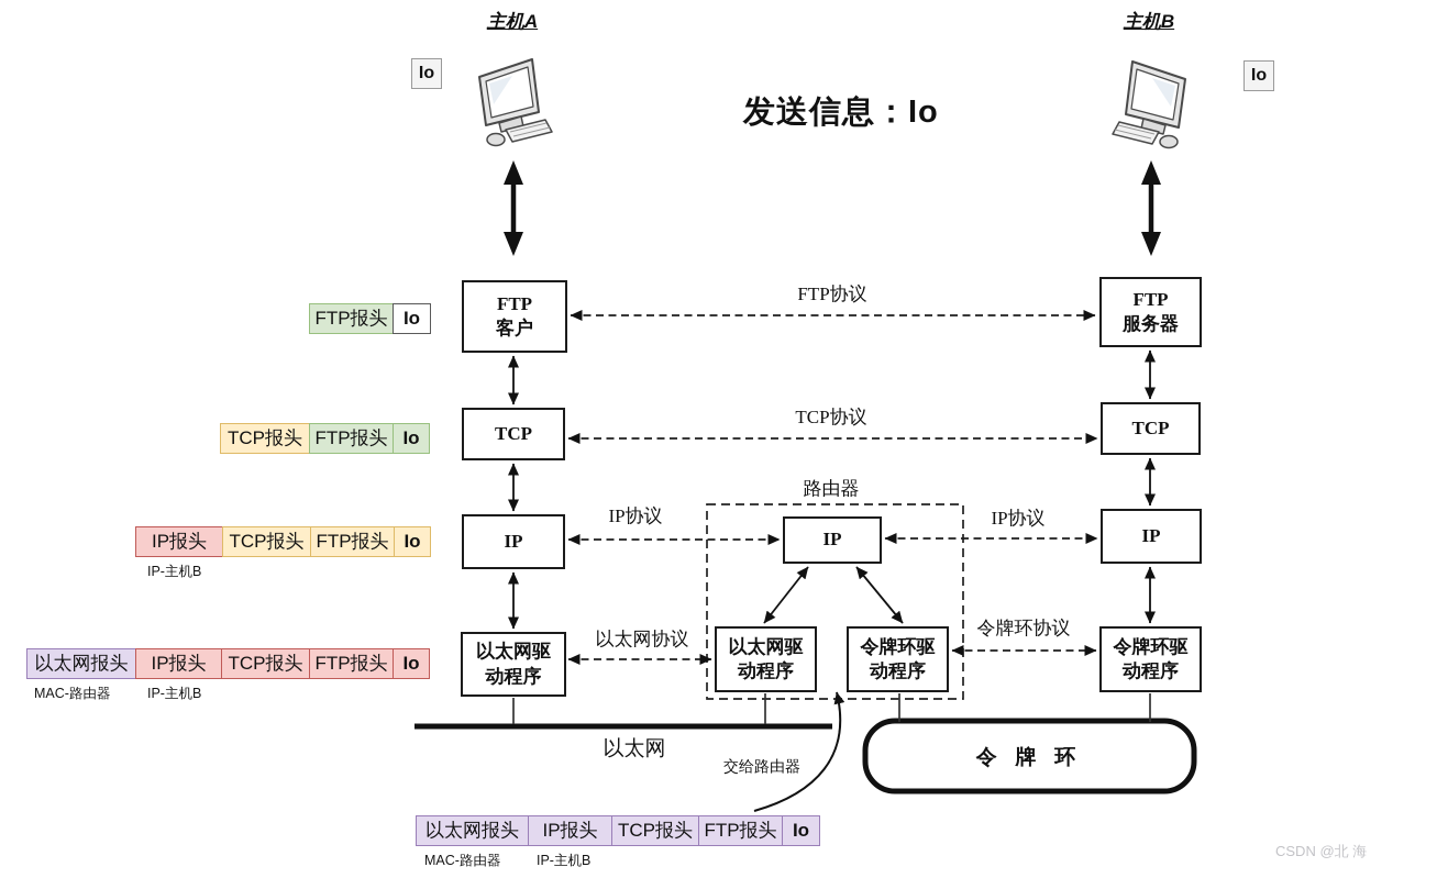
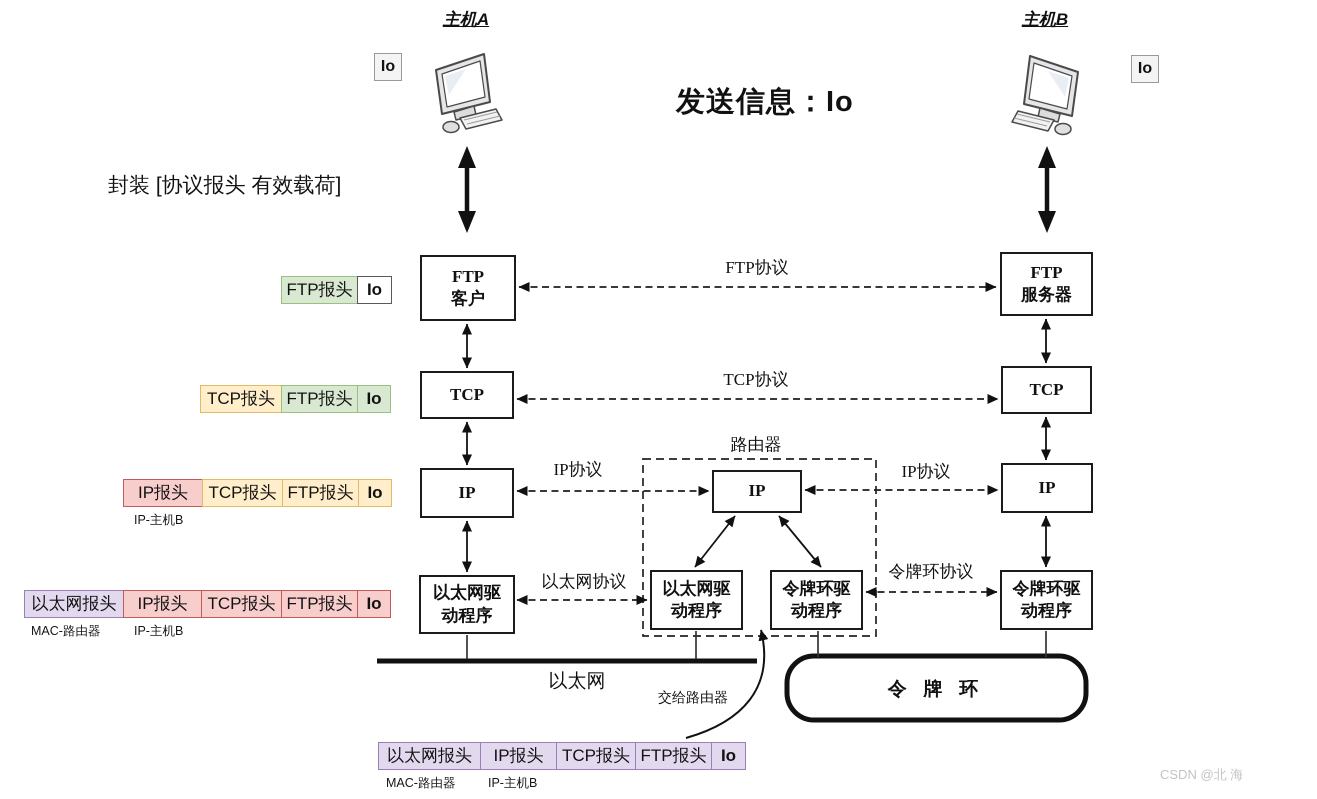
  发送信息：Io
+ 封装 [协议报头 有效载荷]
  主机A
  主机B
  Io
  Io
  FTP
  客户
  TCP
  IP
  以太网驱
  动程序
  IP
  以太网驱
  动程序
  令牌环驱
  动程序
  FTP
  服务器
  TCP
  IP
  令牌环驱
  动程序
  FTP协议
  TCP协议
  IP协议
  IP协议
  以太网协议
  令牌环协议
  路由器
  以太网
  令 牌 环
  交给路由器
  FTP报头
  Io
  TCP报头
  FTP报头
  Io
  IP报头
  TCP报头
  FTP报头
  Io
  IP-主机B
  以太网报头
  IP报头
  TCP报头
  FTP报头
  Io
  MAC-路由器
  IP-主机B
  以太网报头
  IP报头
  TCP报头
  FTP报头
  Io
  MAC-路由器
  IP-主机B
  CSDN @北 海
